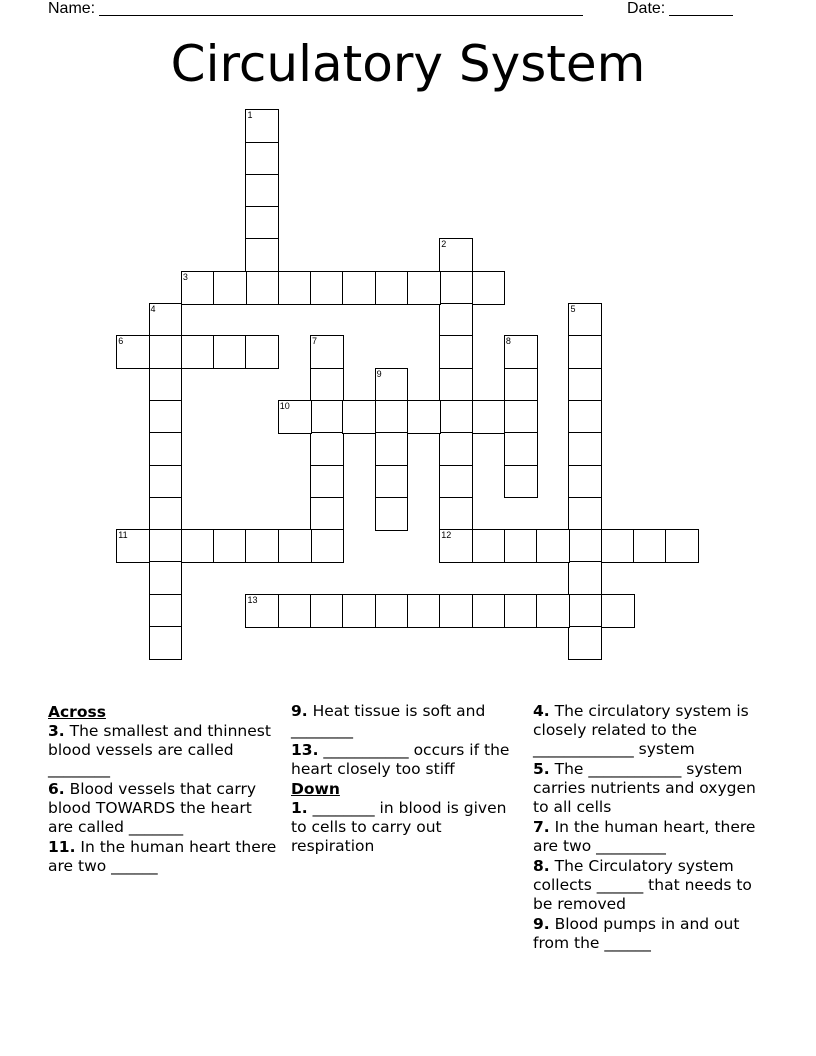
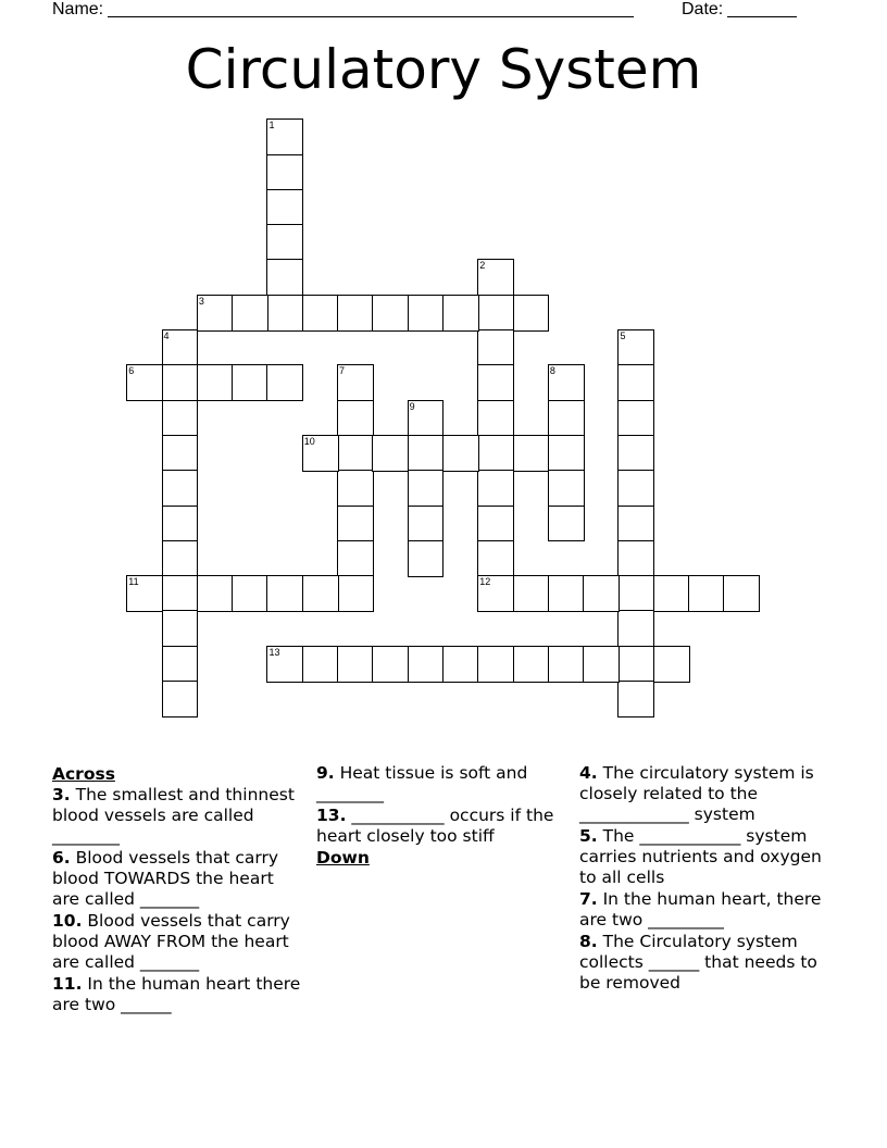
  Name:
  Date:
  Circulatory System
  1
  2
  12
  3
  4
  5
  6
  7
  8
  9
  10
  11
  13
  Across
  3. The smallest and thinnest blood vessels are called ________
  6. Blood vessels that carry blood TOWARDS the heart are called _______
+ 10. Blood vessels that carry blood AWAY FROM the heart are called _______
  11. In the human heart there are two ______
  9. Heat tissue is soft and ________
  13. ___________ occurs if the heart closely too stiff
  Down
- 1. ________ in blood is given to cells to carry out respiration
  4. The circulatory system is closely related to the _____________ system
  5. The ____________ system carries nutrients and oxygen to all cells
  7. In the human heart, there are two _________
  8. The Circulatory system collects ______ that needs to be removed
- 9. Blood pumps in and out from the ______
